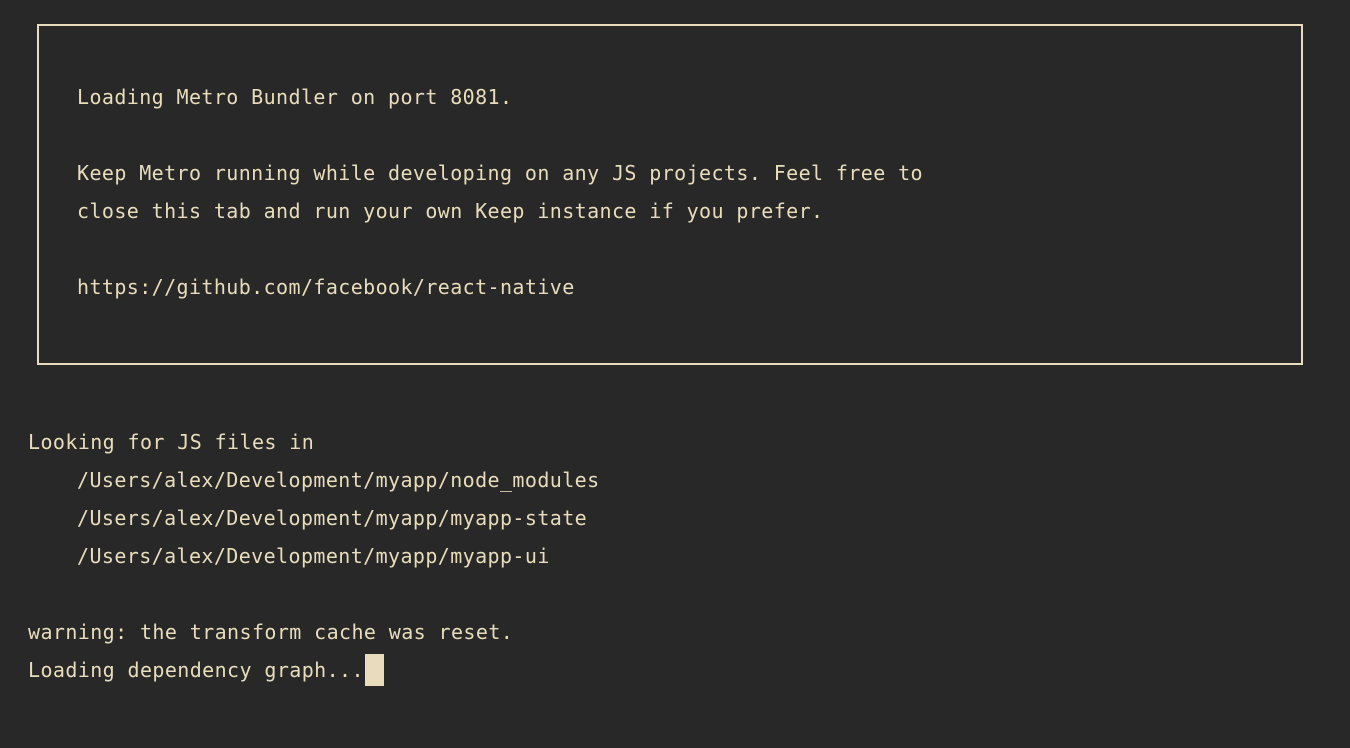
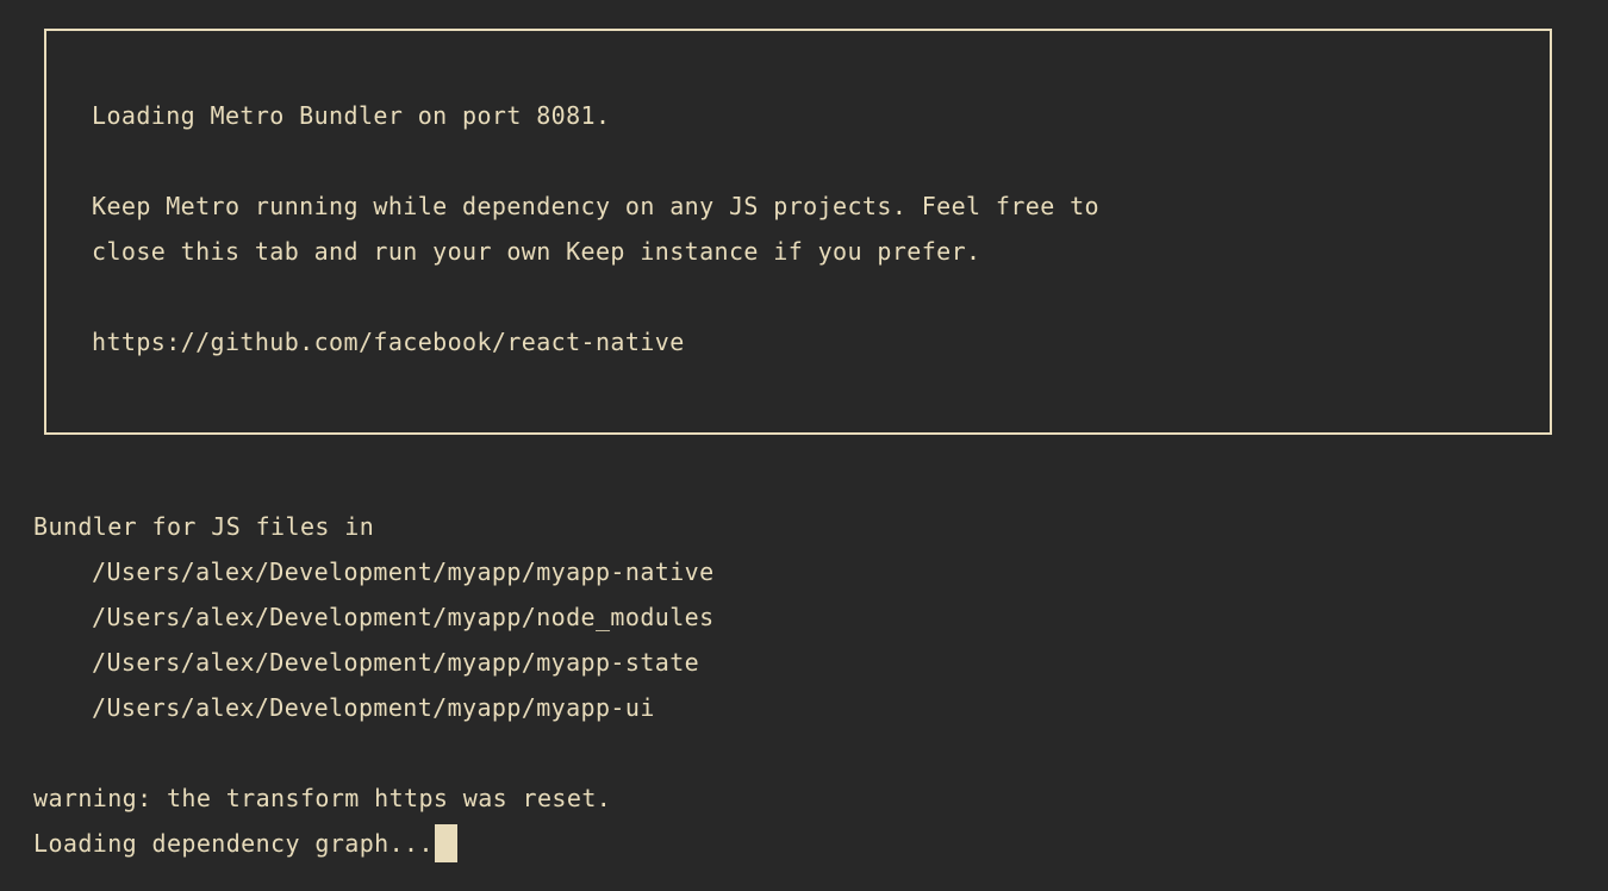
  Loading Metro Bundler on port 8081.
- Keep Metro running while developing on any JS projects. Feel free to
+ Keep Metro running while dependency on any JS projects. Feel free to
  close this tab and run your own Keep instance if you prefer.
  https://github.com/facebook/react-native
- Looking for JS files in
+ Bundler for JS files in
+ /Users/alex/Development/myapp/myapp-native
  /Users/alex/Development/myapp/node_modules
  /Users/alex/Development/myapp/myapp-state
  /Users/alex/Development/myapp/myapp-ui
- warning: the transform cache was reset.
+ warning: the transform https was reset.
  Loading dependency graph...
